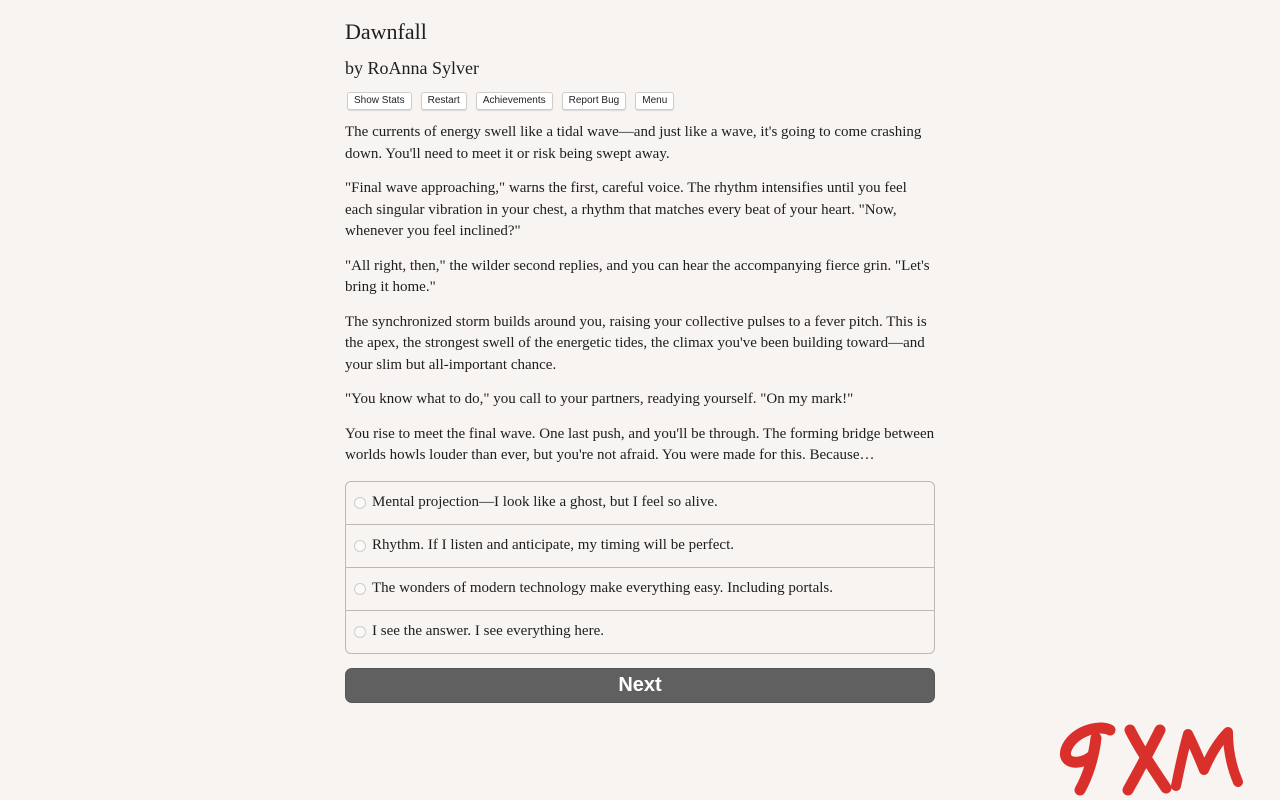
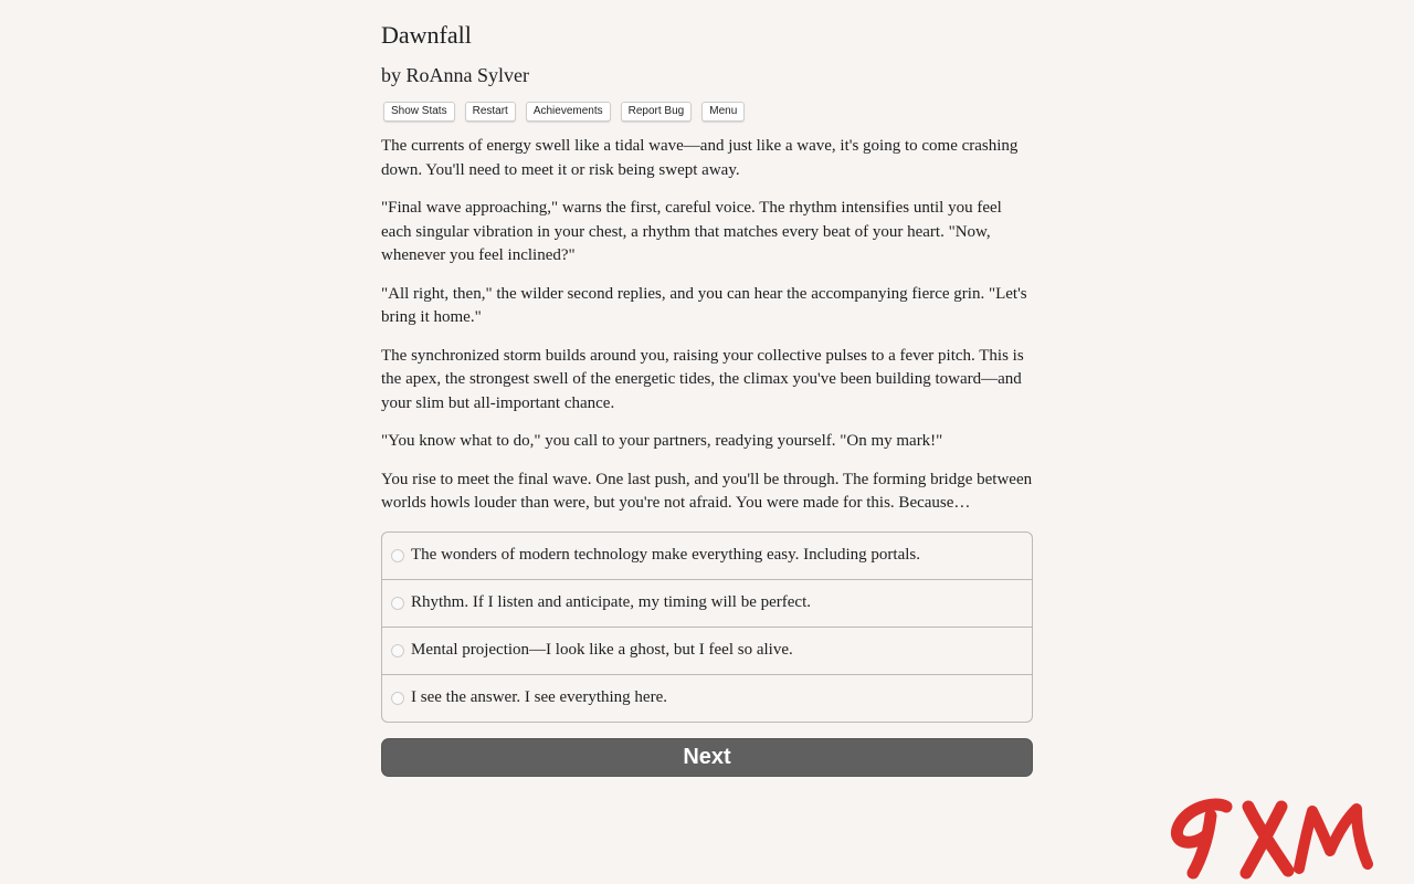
  Dawnfall
  by RoAnna Sylver
  Show Stats
  Restart
  Achievements
  Report Bug
  Menu
  The currents of energy swell like a tidal wave—and just like a wave, it's going to come crashing down. You'll need to meet it or risk being swept away.
  "Final wave approaching," warns the first, careful voice. The rhythm intensifies until you feel each singular vibration in your chest, a rhythm that matches every beat of your heart. "Now, whenever you feel inclined?"
  "All right, then," the wilder second replies, and you can hear the accompanying fierce grin. "Let's bring it home."
  The synchronized storm builds around you, raising your collective pulses to a fever pitch. This is the apex, the strongest swell of the energetic tides, the climax you've been building toward—and your slim but all-important chance.
  "You know what to do," you call to your partners, readying yourself. "On my mark!"
- You rise to meet the final wave. One last push, and you'll be through. The forming bridge between worlds howls louder than ever, but you're not afraid. You were made for this. Because…
+ You rise to meet the final wave. One last push, and you'll be through. The forming bridge between worlds howls louder than were, but you're not afraid. You were made for this. Because…
- Mental projection—I look like a ghost, but I feel so alive.
+ The wonders of modern technology make everything easy. Including portals.
  Rhythm. If I listen and anticipate, my timing will be perfect.
- The wonders of modern technology make everything easy. Including portals.
+ Mental projection—I look like a ghost, but I feel so alive.
  I see the answer. I see everything here.
  Next
